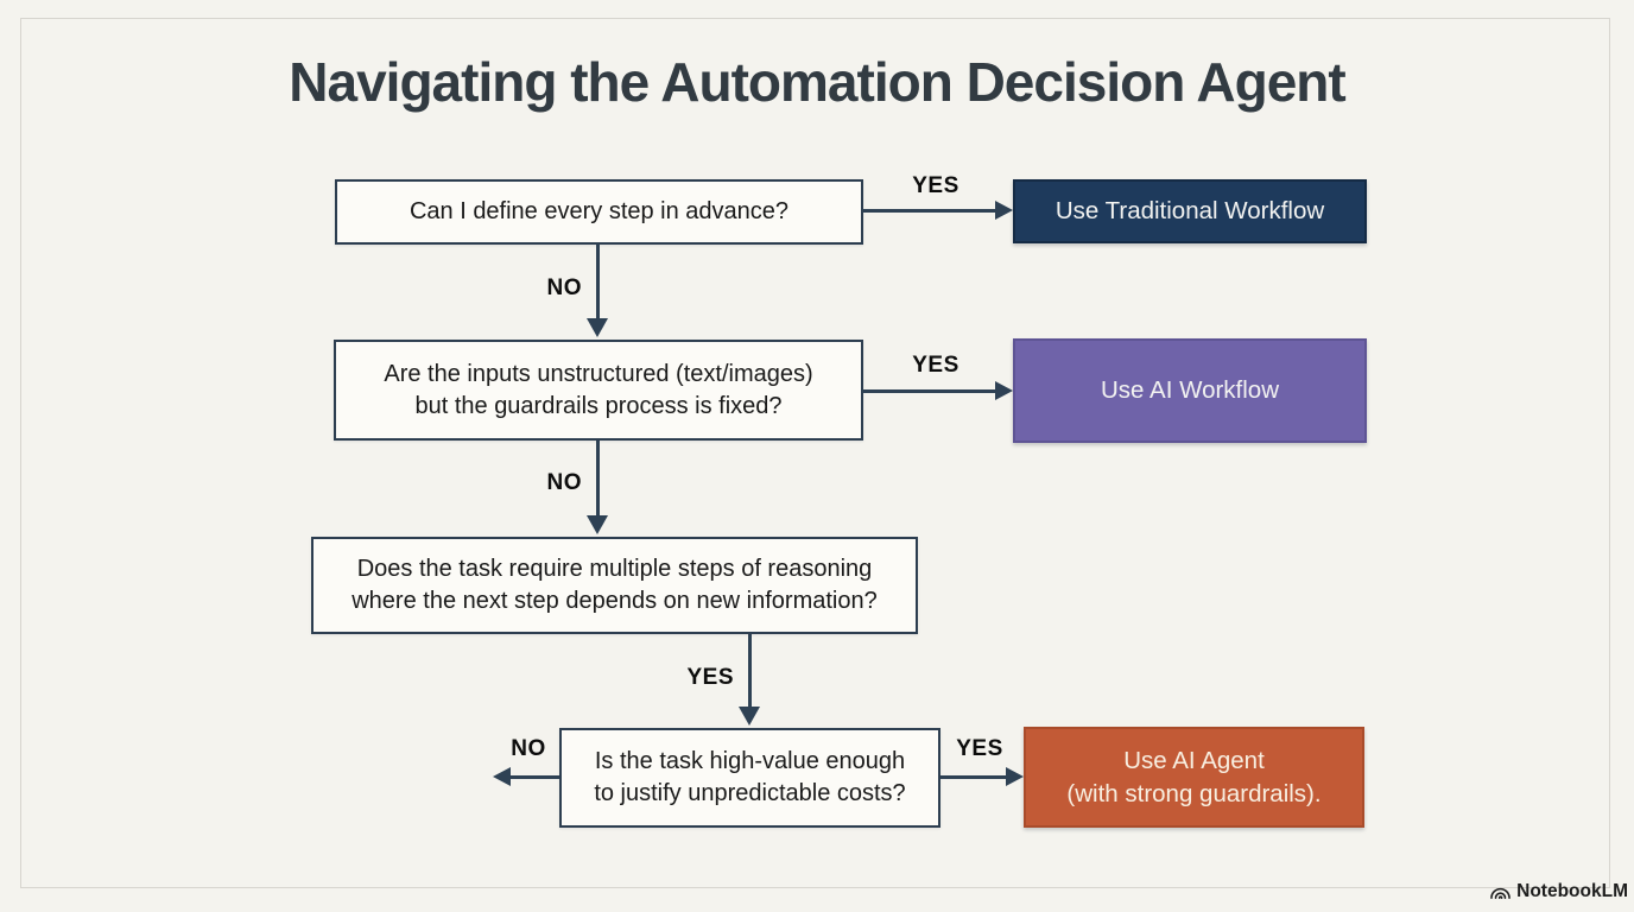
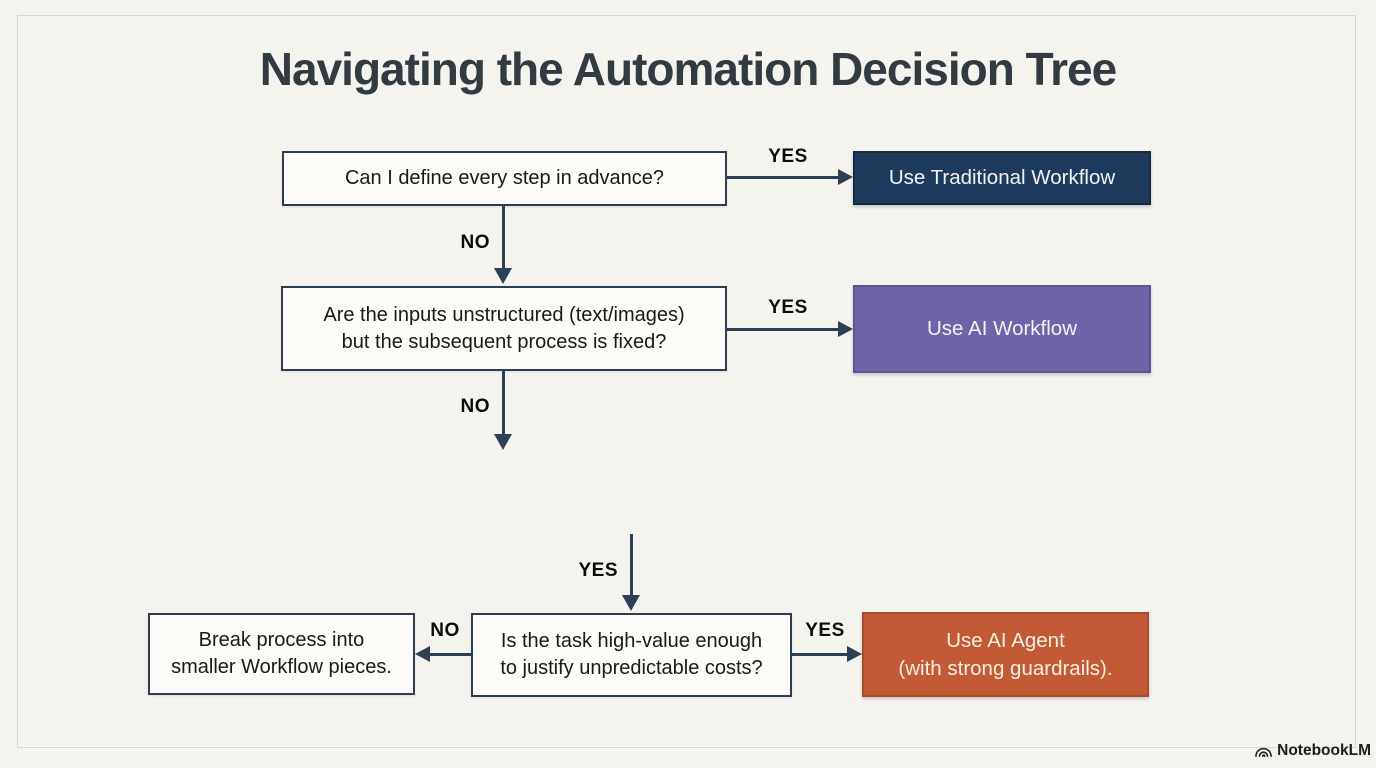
- Navigating the Automation Decision Agent
+ Navigating the Automation Decision Tree
  Can I define every step in advance?
  YES
  Use Traditional Workflow
  NO
  Are the inputs unstructured (text/images)
- but the guardrails process is fixed?
+ but the subsequent process is fixed?
  YES
  Use AI Workflow
  NO
- Does the task require multiple steps of reasoning
- where the next step depends on new information?
  YES
  Is the task high-value enough
  to justify unpredictable costs?
  NO
+ Break process into
+ smaller Workflow pieces.
  YES
  Use AI Agent
  (with strong guardrails).
  NotebookLM
